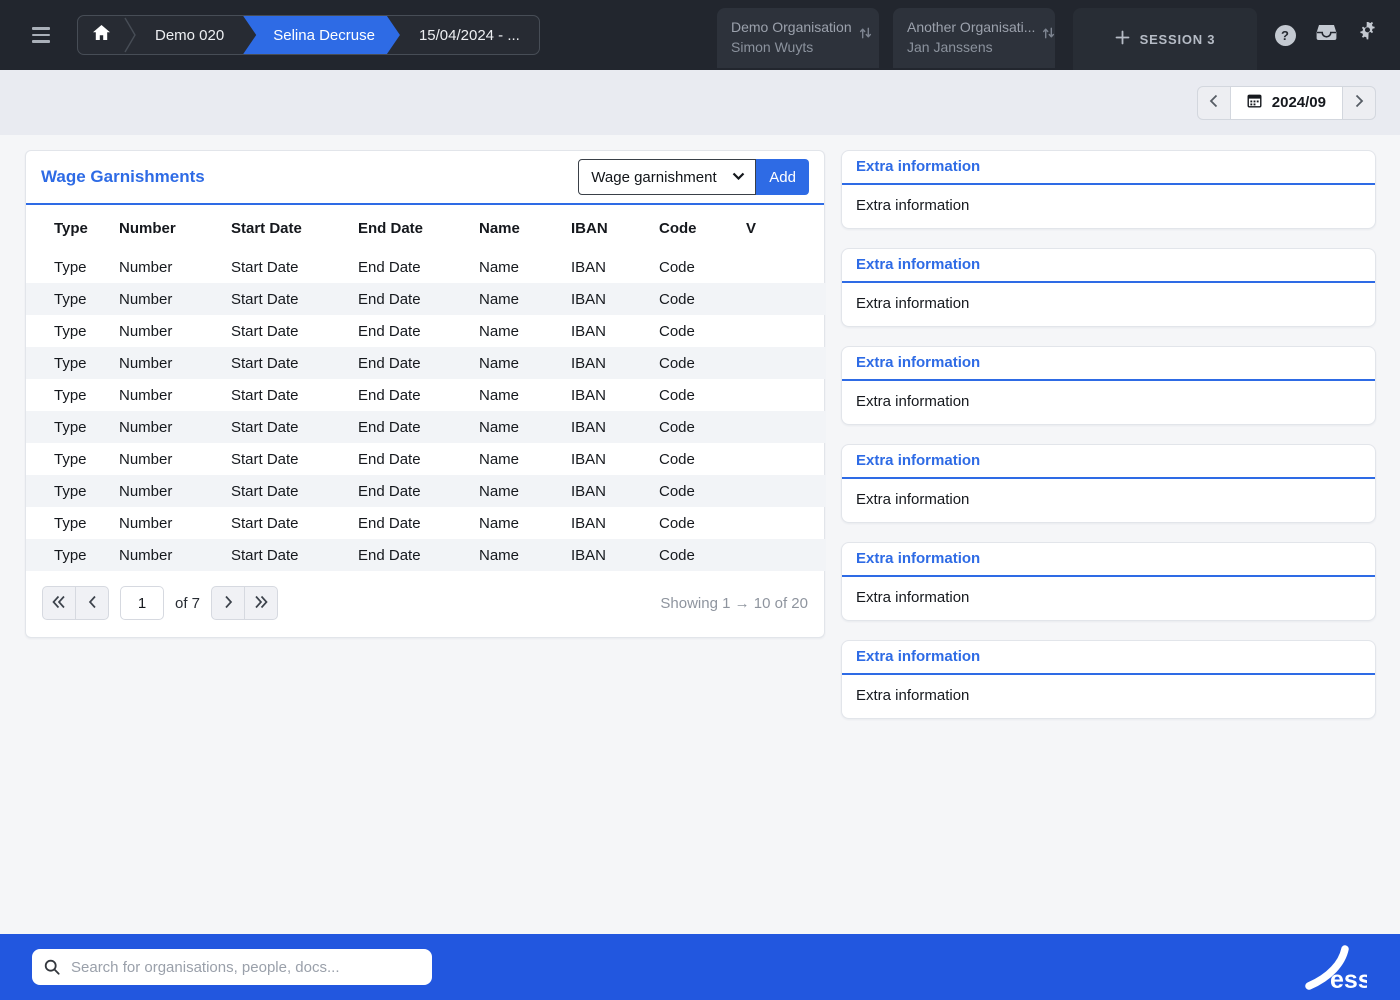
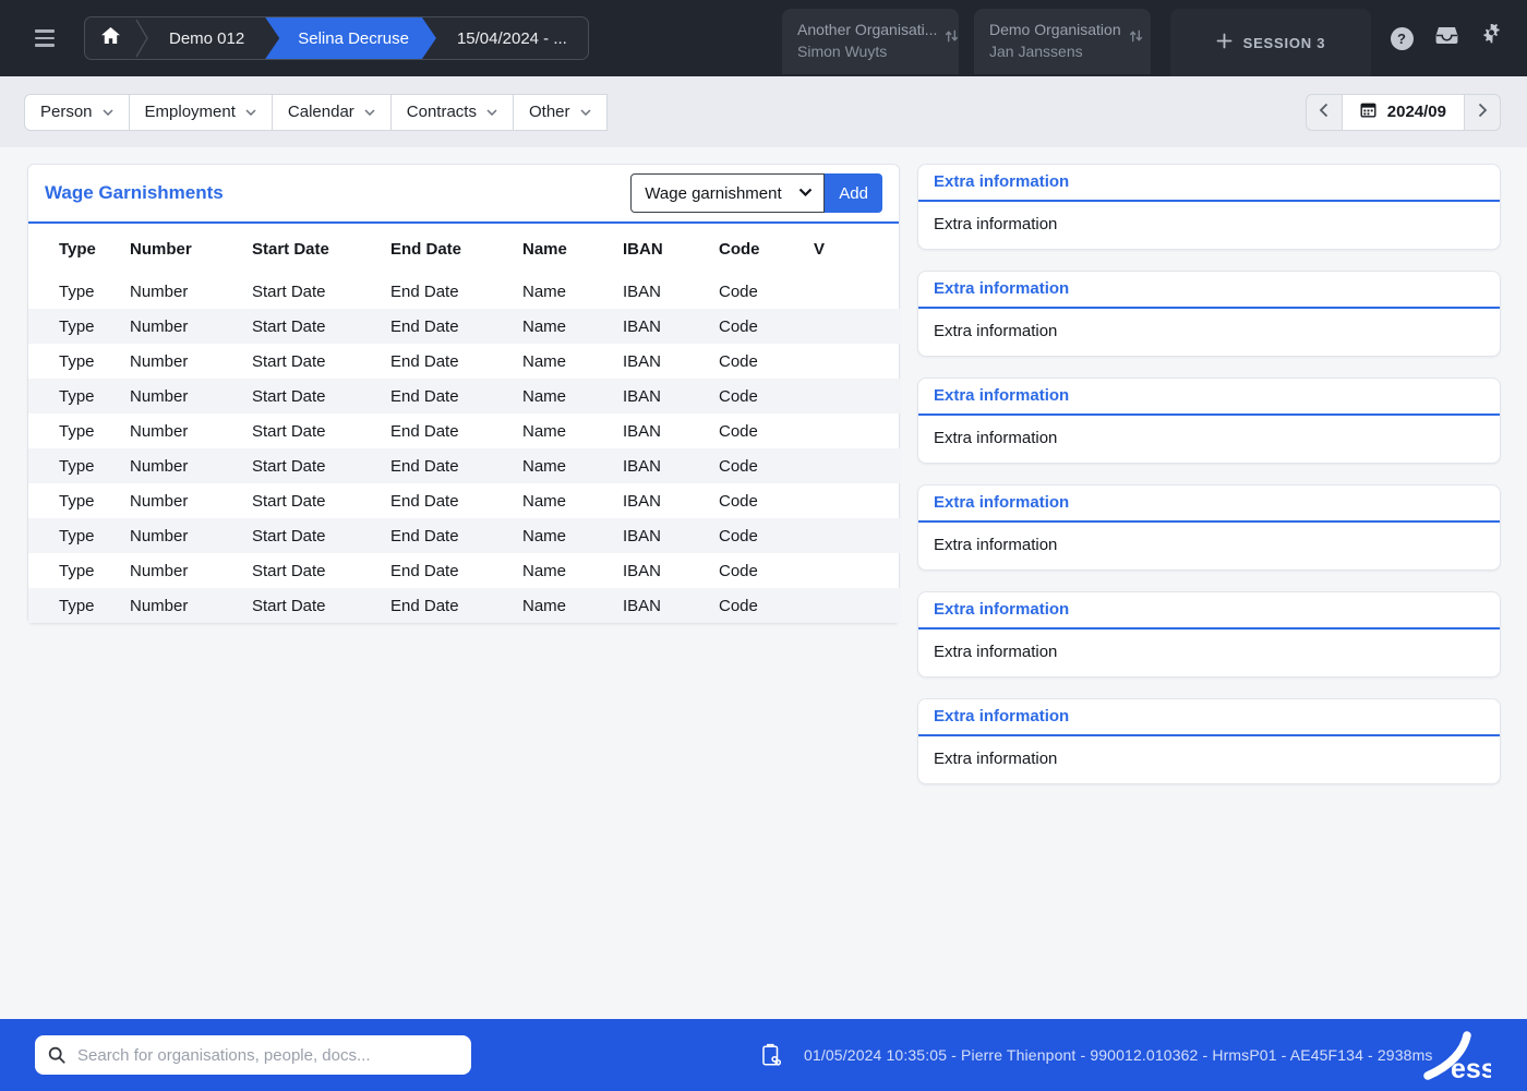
- Demo 020
+ Demo 012
  Selina Decruse
  15/04/2024 - ...
- Demo Organisation
+ Another Organisati...
  Simon Wuyts
- Another Organisati...
+ Demo Organisation
  Jan Janssens
  SESSION 3
  ?
+ Person
+ Employment
+ Calendar
+ Contracts
+ Other
  2024/09
  Wage Garnishments
  Wage garnishment
  Add
  Type	Number	Start Date	End Date	Name	IBAN	Code	V
  Type	Number	Start Date	End Date	Name	IBAN	Code
  Type	Number	Start Date	End Date	Name	IBAN	Code
  Type	Number	Start Date	End Date	Name	IBAN	Code
  Type	Number	Start Date	End Date	Name	IBAN	Code
  Type	Number	Start Date	End Date	Name	IBAN	Code
  Type	Number	Start Date	End Date	Name	IBAN	Code
  Type	Number	Start Date	End Date	Name	IBAN	Code
  Type	Number	Start Date	End Date	Name	IBAN	Code
  Type	Number	Start Date	End Date	Name	IBAN	Code
  Type	Number	Start Date	End Date	Name	IBAN	Code
- 1
- of 7
- Showing 1 → 10 of 20
  Extra information
  Extra information
  Extra information
  Extra information
  Extra information
  Extra information
  Extra information
  Extra information
  Extra information
  Extra information
  Extra information
  Extra information
  Search for organisations, people, docs...
+ 01/05/2024 10:35:05 - Pierre Thienpont - 990012.010362 - HrmsP01 - AE45F134 - 2938ms
  ess
